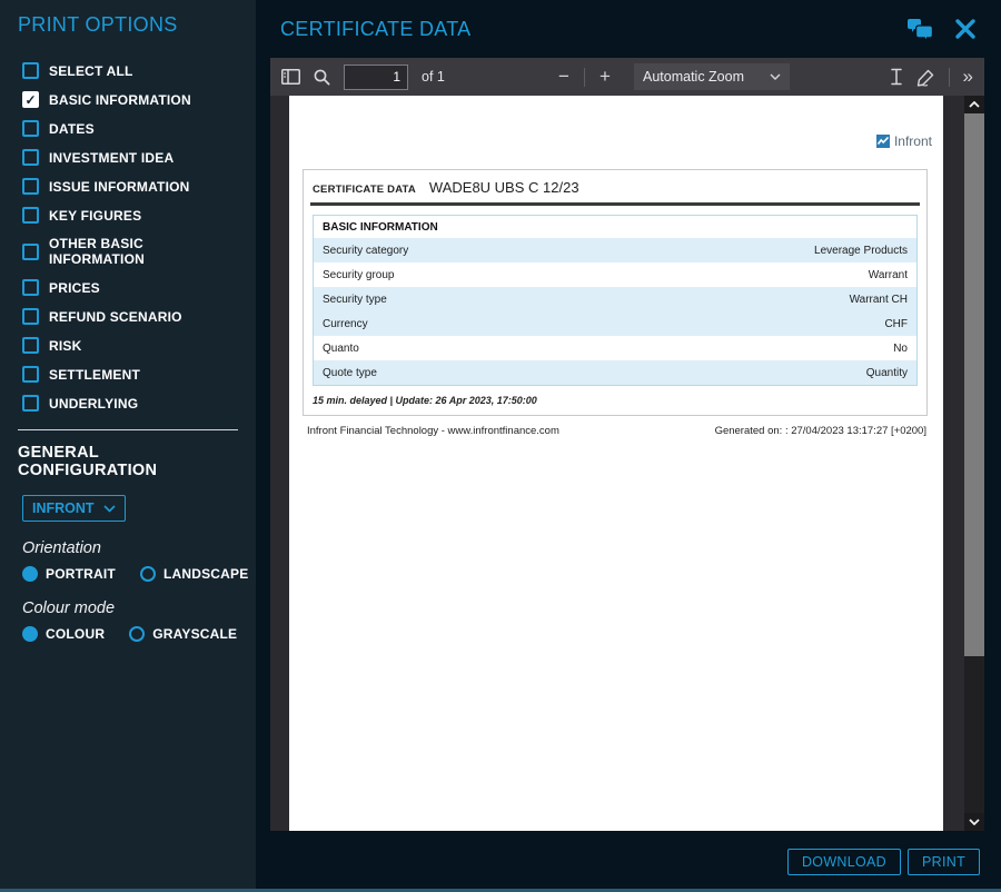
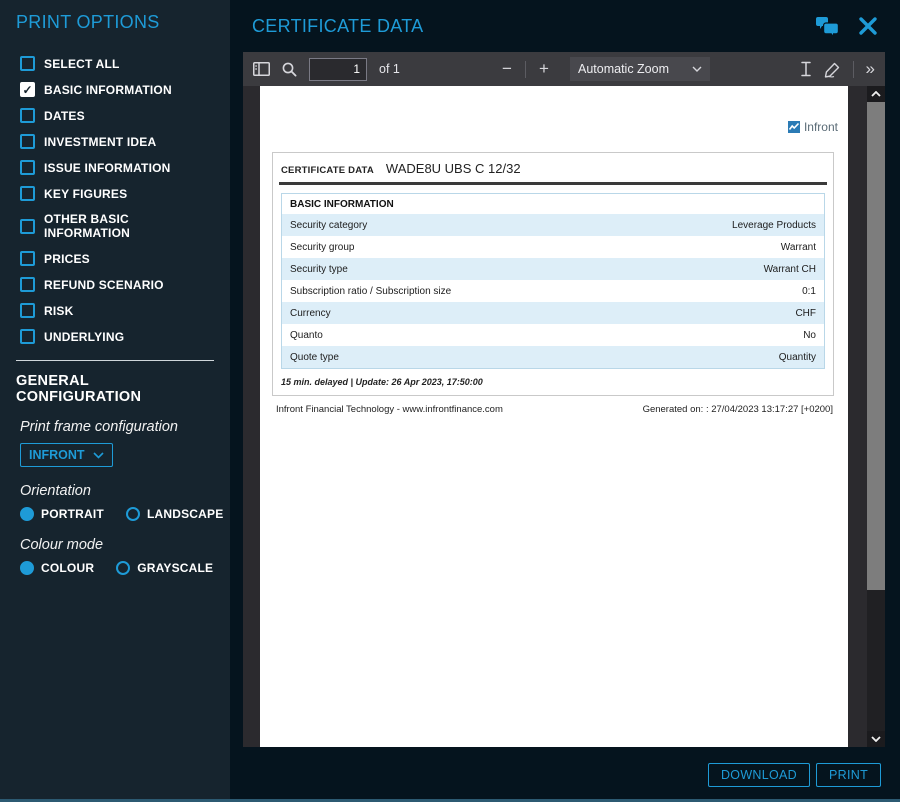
  PRINT OPTIONS
  SELECT ALL
  ✓
  BASIC INFORMATION
  DATES
  INVESTMENT IDEA
  ISSUE INFORMATION
  KEY FIGURES
  OTHER BASIC INFORMATION
  PRICES
  REFUND SCENARIO
  RISK
- SETTLEMENT
  UNDERLYING
  GENERAL CONFIGURATION
+ Print frame configuration
  INFRONT
  Orientation
  PORTRAIT
  LANDSCAPE
  Colour mode
  COLOUR
  GRAYSCALE
  CERTIFICATE DATA
  1
  of 1
  −
  +
  Automatic Zoom
  »
  Infront
  CERTIFICATE DATA
- WADE8U UBS C 12/23
+ WADE8U UBS C 12/32
  BASIC INFORMATION
  Security category
  Leverage Products
  Security group
  Warrant
  Security type
  Warrant CH
+ Subscription ratio / Subscription size
+ 0:1
  Currency
  CHF
  Quanto
  No
  Quote type
  Quantity
  15 min. delayed | Update: 26 Apr 2023, 17:50:00
  Infront Financial Technology - www.infrontfinance.com
  Generated on: : 27/04/2023 13:17:27 [+0200]
  DOWNLOAD
  PRINT
